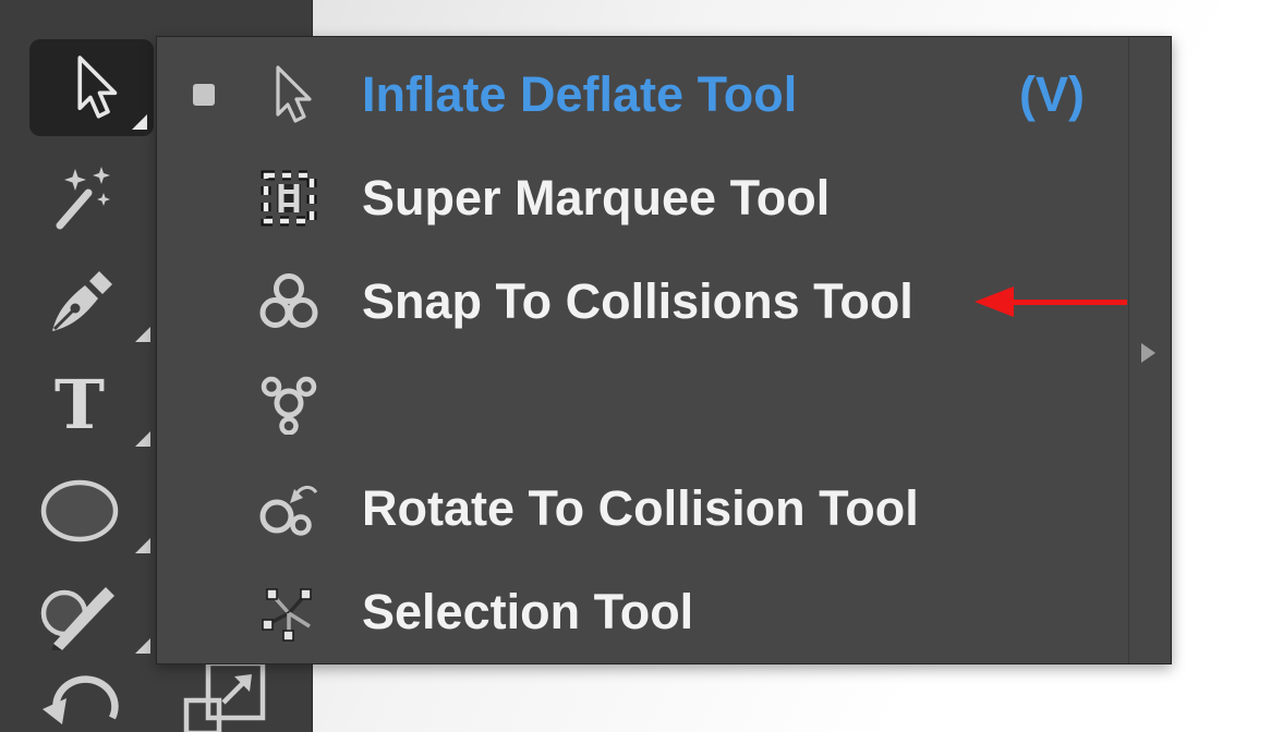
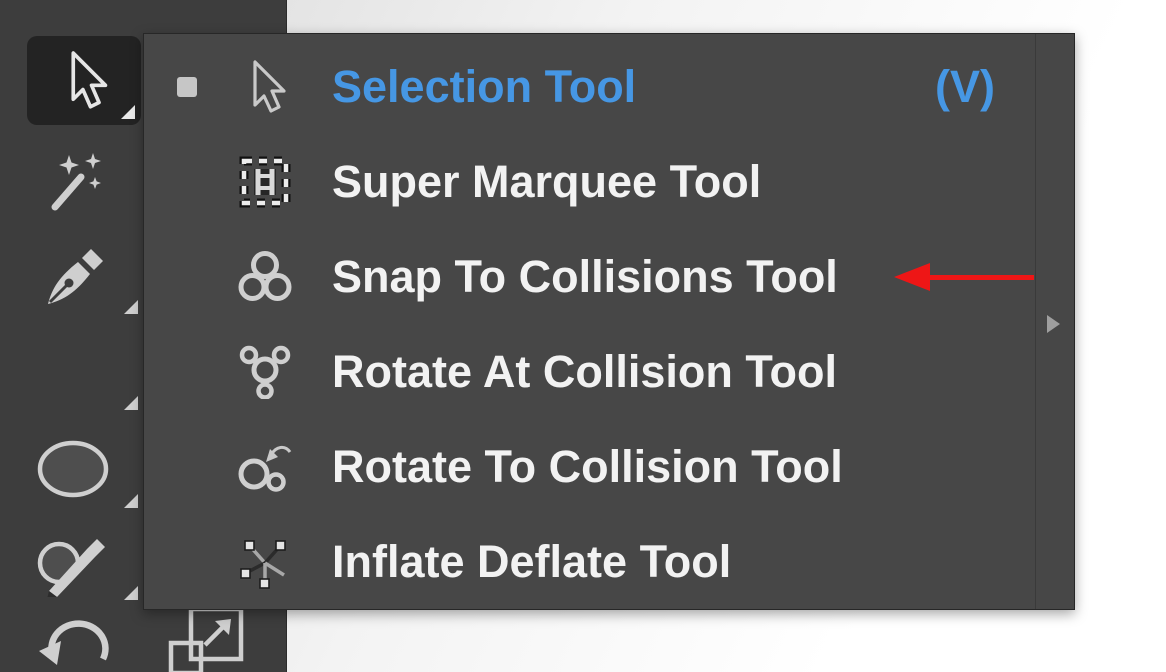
- T
- Inflate Deflate Tool
+ Selection Tool
  (V)
  Super Marquee Tool
  Snap To Collisions Tool
+ Rotate At Collision Tool
  Rotate To Collision Tool
- Selection Tool
+ Inflate Deflate Tool
